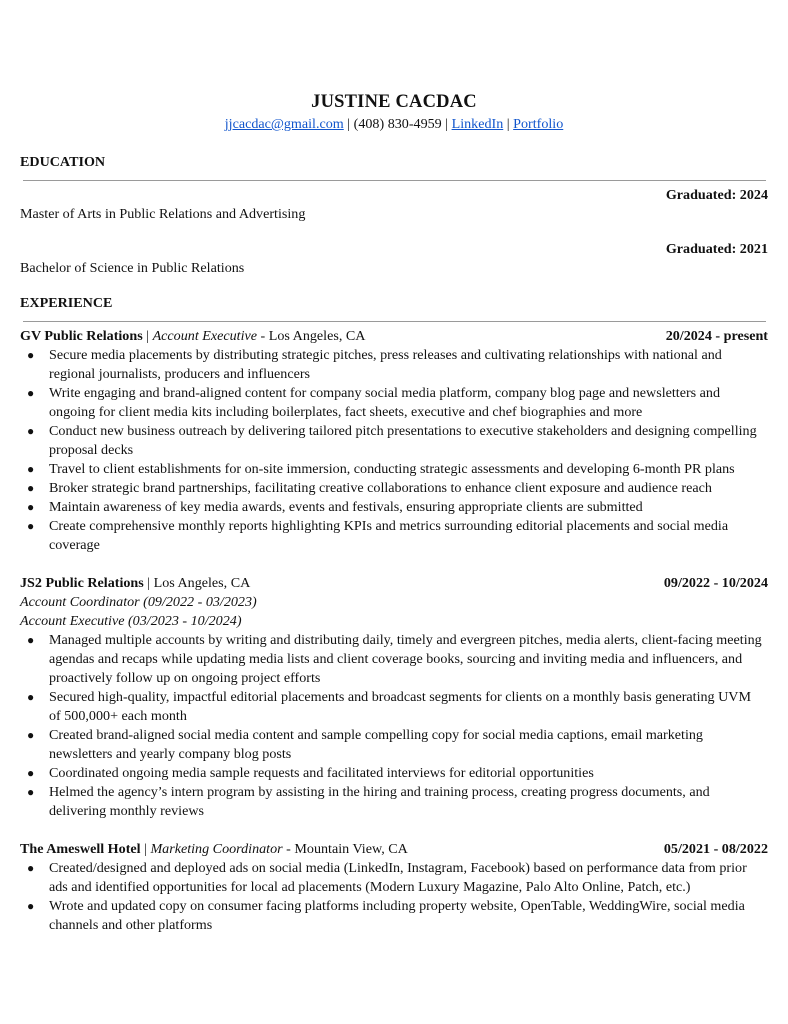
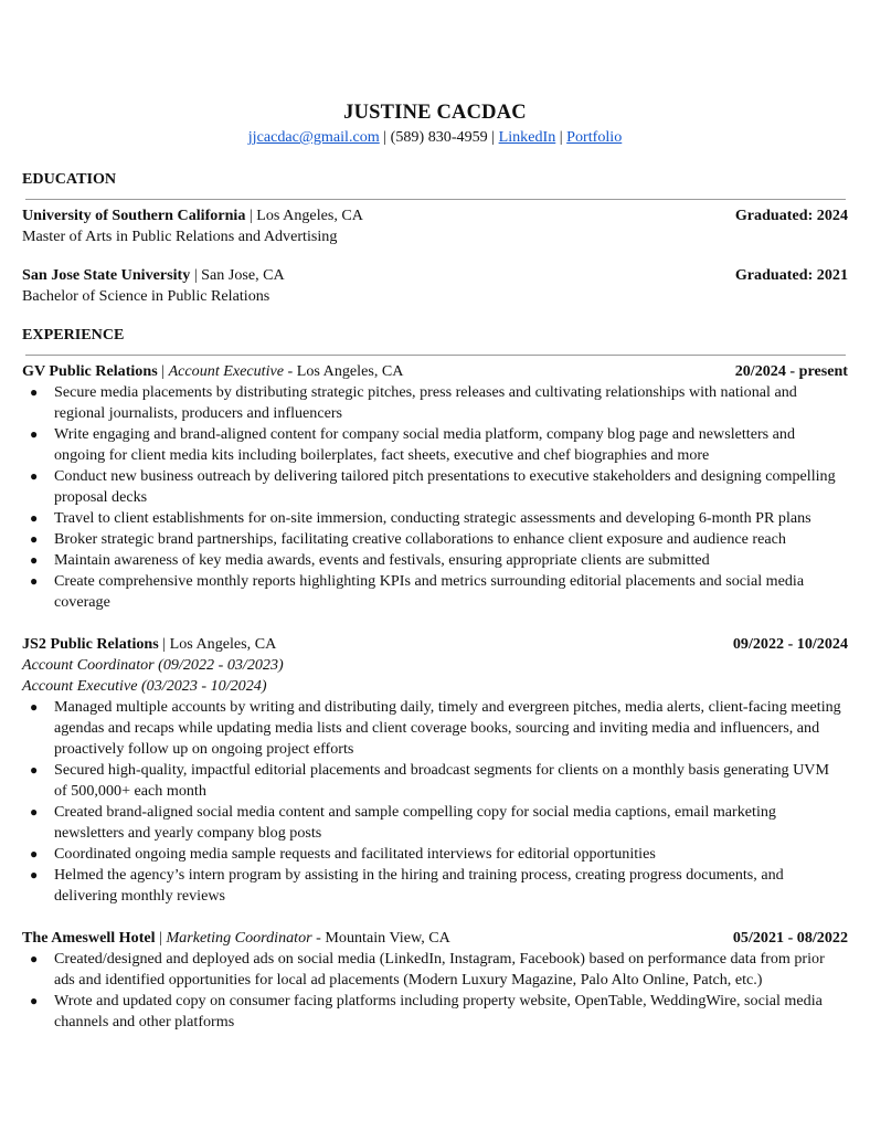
  JUSTINE CACDAC
- jjcacdac@gmail.com | (408) 830-4959 | LinkedIn | Portfolio
+ jjcacdac@gmail.com | (589) 830-4959 | LinkedIn | Portfolio
  EDUCATION
+ University of Southern California | Los Angeles, CA
  Graduated: 2024
  Master of Arts in Public Relations and Advertising
+ San Jose State University | San Jose, CA
  Graduated: 2021
  Bachelor of Science in Public Relations
  EXPERIENCE
  GV Public Relations | Account Executive - Los Angeles, CA
  20/2024 - present
  ●
  Secure media placements by distributing strategic pitches, press releases and cultivating relationships with national and regional journalists, producers and influencers
  ●
  Write engaging and brand-aligned content for company social media platform, company blog page and newsletters and ongoing for client media kits including boilerplates, fact sheets, executive and chef biographies and more
  ●
  Conduct new business outreach by delivering tailored pitch presentations to executive stakeholders and designing compelling proposal decks
  ●
  Travel to client establishments for on-site immersion, conducting strategic assessments and developing 6-month PR plans
  ●
  Broker strategic brand partnerships, facilitating creative collaborations to enhance client exposure and audience reach
  ●
  Maintain awareness of key media awards, events and festivals, ensuring appropriate clients are submitted
  ●
  Create comprehensive monthly reports highlighting KPIs and metrics surrounding editorial placements and social media coverage
  JS2 Public Relations | Los Angeles, CA
  09/2022 - 10/2024
  Account Coordinator (09/2022 - 03/2023)
  Account Executive (03/2023 - 10/2024)
  ●
  Managed multiple accounts by writing and distributing daily, timely and evergreen pitches, media alerts, client-facing meeting agendas and recaps while updating media lists and client coverage books, sourcing and inviting media and influencers, and proactively follow up on ongoing project efforts
  ●
  Secured high-quality, impactful editorial placements and broadcast segments for clients on a monthly basis generating UVM of 500,000+ each month
  ●
  Created brand-aligned social media content and sample compelling copy for social media captions, email marketing newsletters and yearly company blog posts
  ●
  Coordinated ongoing media sample requests and facilitated interviews for editorial opportunities
  ●
  Helmed the agency’s intern program by assisting in the hiring and training process, creating progress documents, and delivering monthly reviews
  The Ameswell Hotel | Marketing Coordinator - Mountain View, CA
  05/2021 - 08/2022
  ●
  Created/designed and deployed ads on social media (LinkedIn, Instagram, Facebook) based on performance data from prior ads and identified opportunities for local ad placements (Modern Luxury Magazine, Palo Alto Online, Patch, etc.)
  ●
  Wrote and updated copy on consumer facing platforms including property website, OpenTable, WeddingWire, social media channels and other platforms
